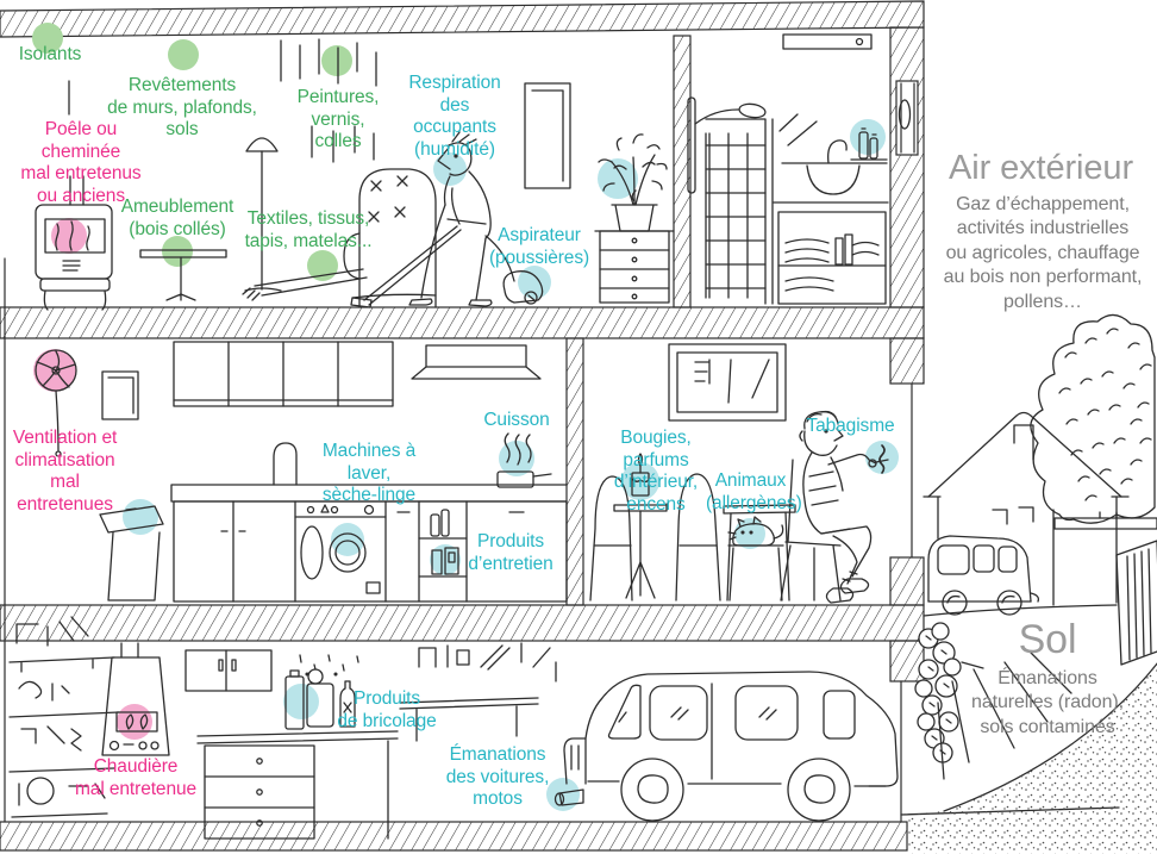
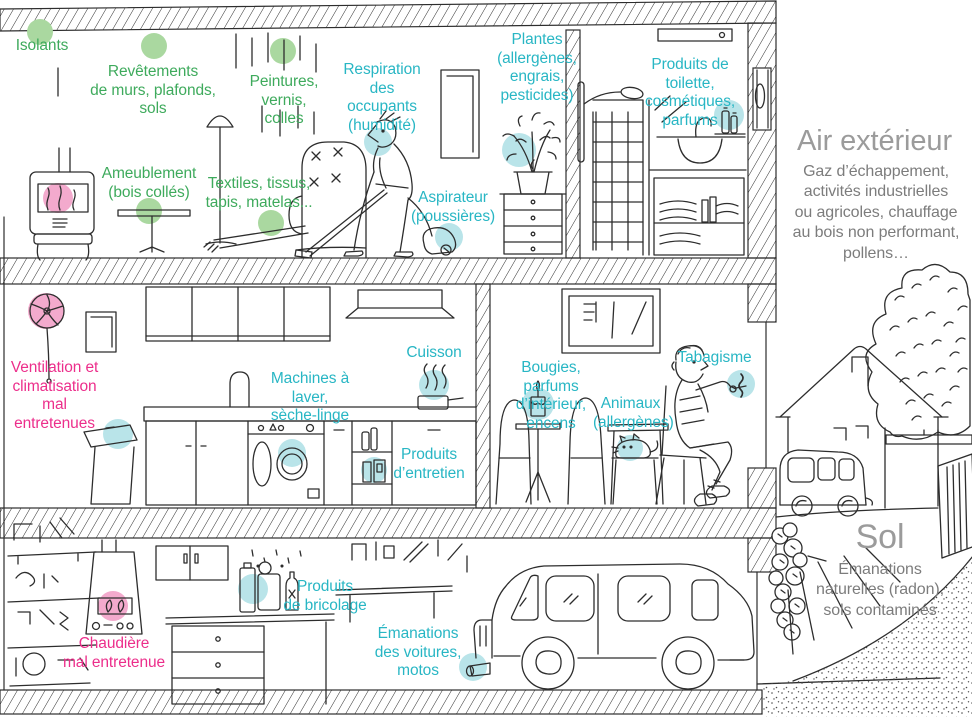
  Isolants
  Revêtements
  de murs, plafonds,
  sols
- Poêle ou cheminée
- mal entretenus
- ou anciens
  Peintures,
  vernis, colles
  Ameublement
  (bois collés)
  Textiles, tissus,
  tapis, matelas...
  Respiration
  des occupants
  (humidité)
  Aspirateur
  (poussières)
+ Plantes
+ (allergènes,
+ engrais,
+ pesticides)
+ Produits de
+ toilette, cosmétiques,
+ parfums
  Ventilation et
  climatisation
  mal entretenues
  Machines à laver,
  sèche-linge
  Cuisson
  Produits
  d’entretien
  Bougies, parfums
  d’intérieur, encens
  Animaux
  (allergènes)
  Tabagisme
  Chaudière
  mal entretenue
  Produits
  de bricolage
  Émanations
  des voitures,
  motos
  Air extérieur
  Gaz d’échappement,
  activités industrielles
  ou agricoles, chauffage
  au bois non performant,
  pollens…
  Sol
  Émanations
  naturelles (radon),
  sols contaminés
